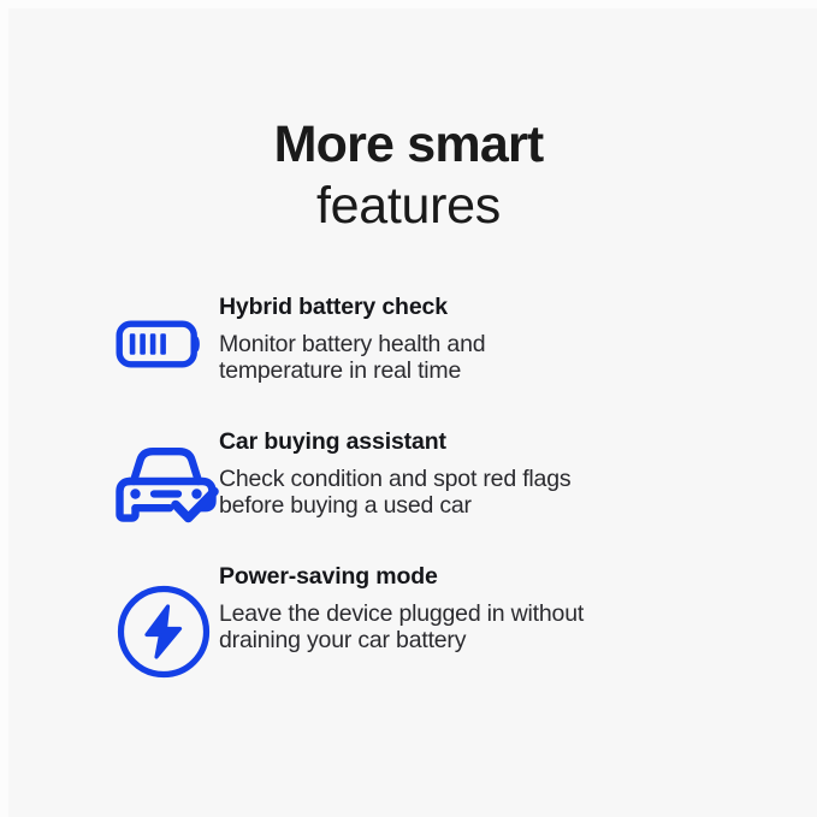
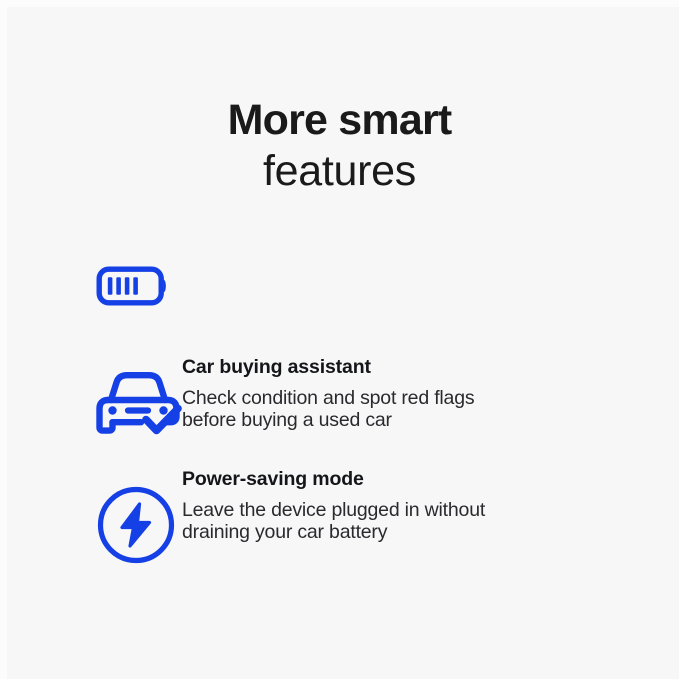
  More smart
  features
- Hybrid battery check
- Monitor battery health and
- temperature in real time
  Car buying assistant
  Check condition and spot red flags
  before buying a used car
  Power-saving mode
  Leave the device plugged in without
  draining your car battery
